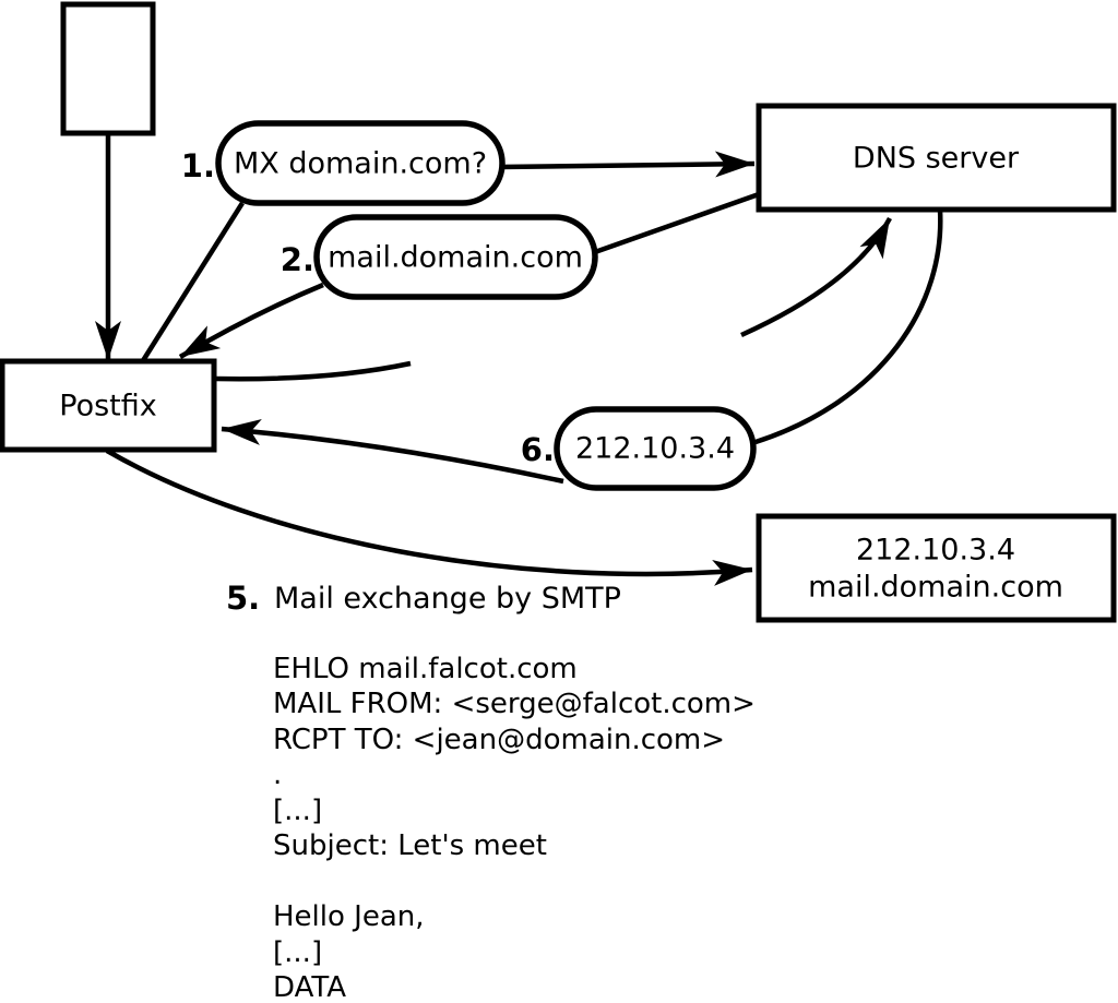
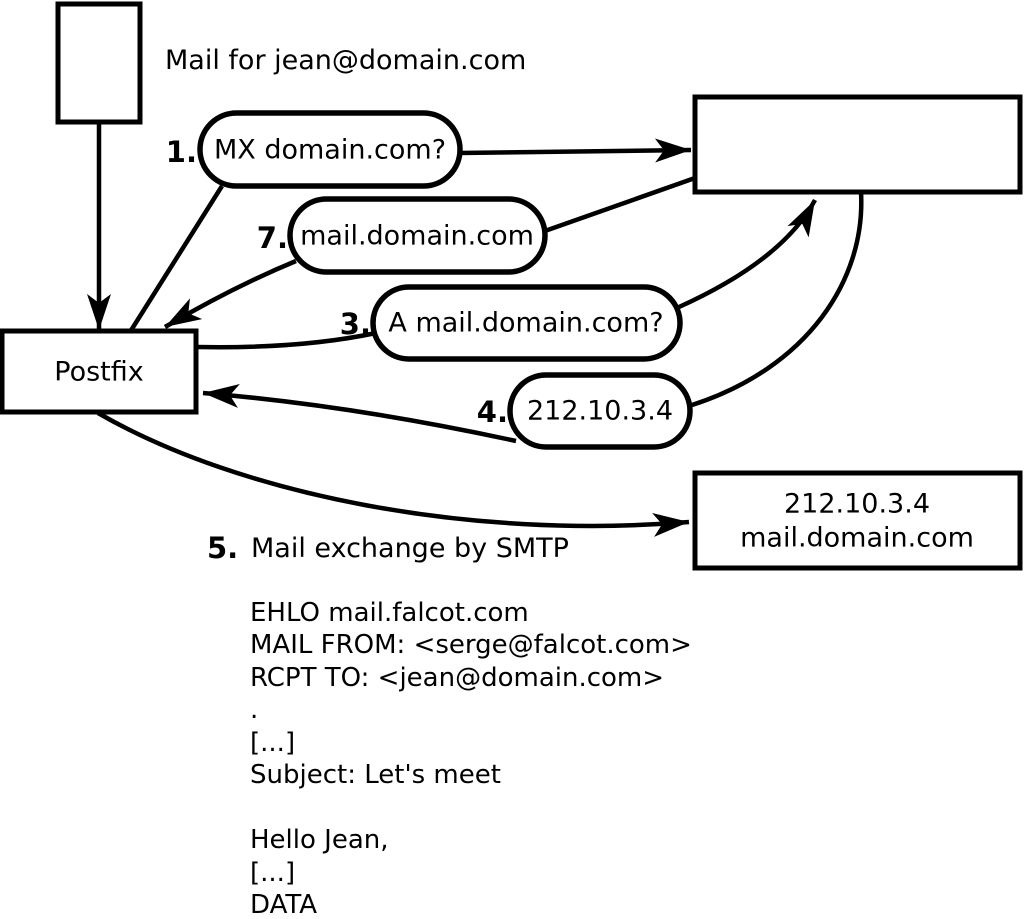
  Postfix
- DNS server
  212.10.3.4
  mail.domain.com
+ Mail for jean@domain.com
  1.
  MX domain.com?
- 2.
+ 7.
  mail.domain.com
+ 3.
+ A mail.domain.com?
- 6.
+ 4.
  212.10.3.4
  5.
  Mail exchange by SMTP
  EHLO mail.falcot.com
  MAIL FROM: <serge@falcot.com>
  RCPT TO: <jean@domain.com>
  .
  [...]
  Subject: Let's meet
  Hello Jean,
  [...]
  DATA
